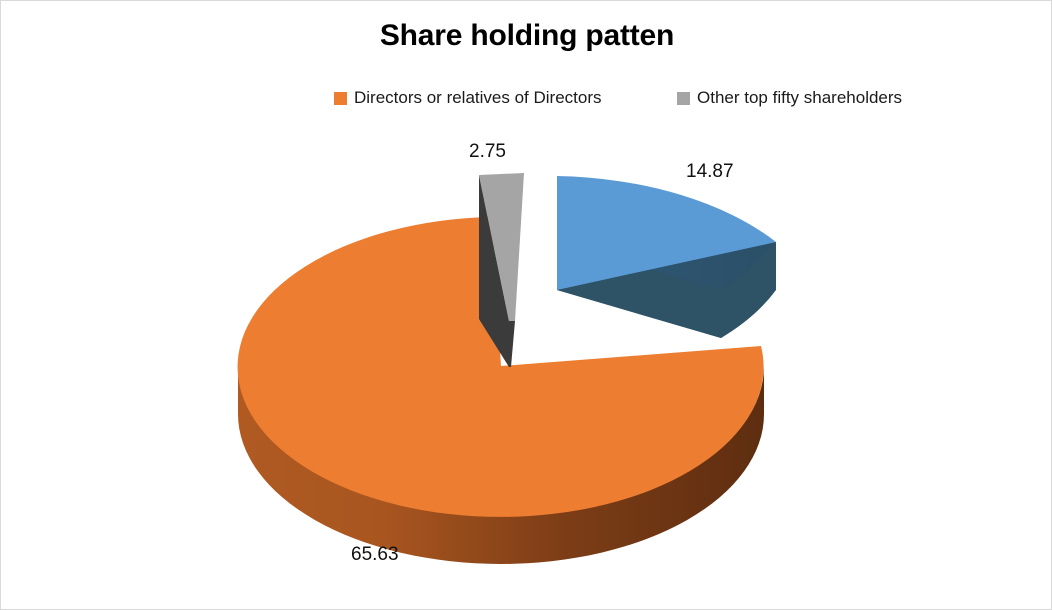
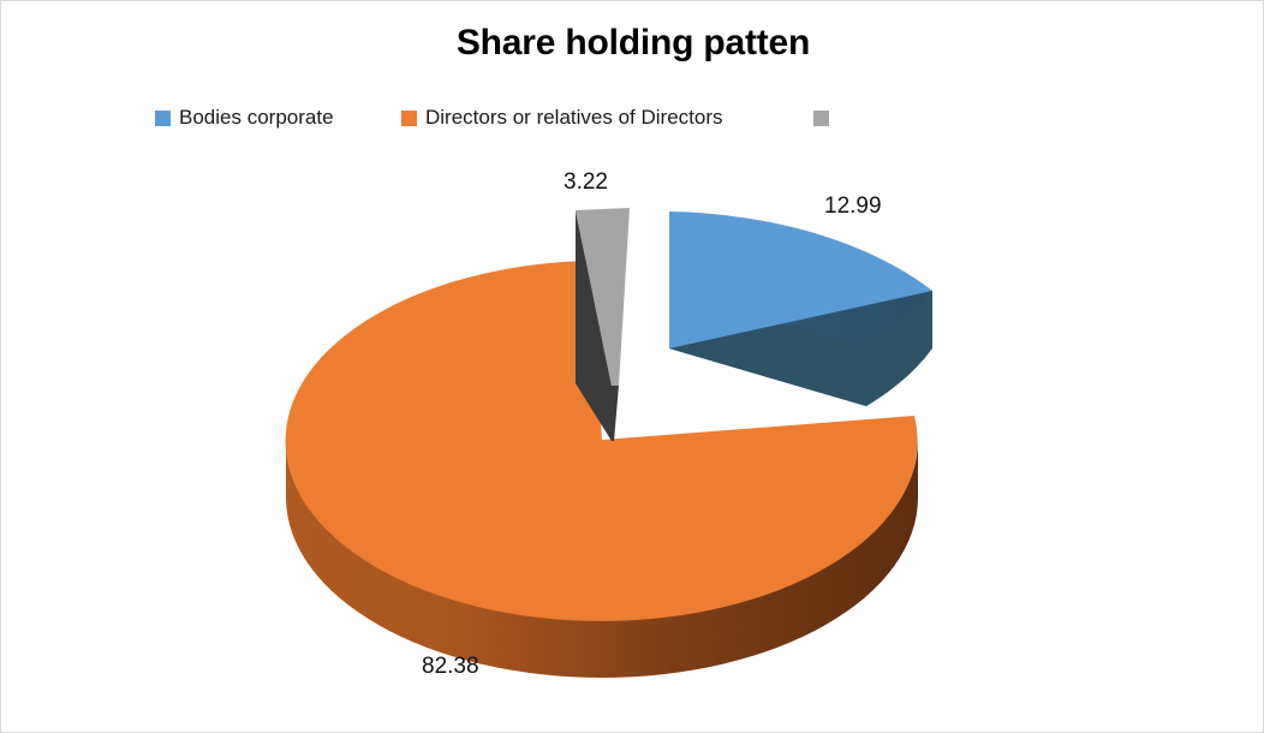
  Share holding patten
+ Bodies corporate
  Directors or relatives of Directors
- Other top fifty shareholders
- 14.87
+ 12.99
- 2.75
+ 3.22
- 65.63
+ 82.38
